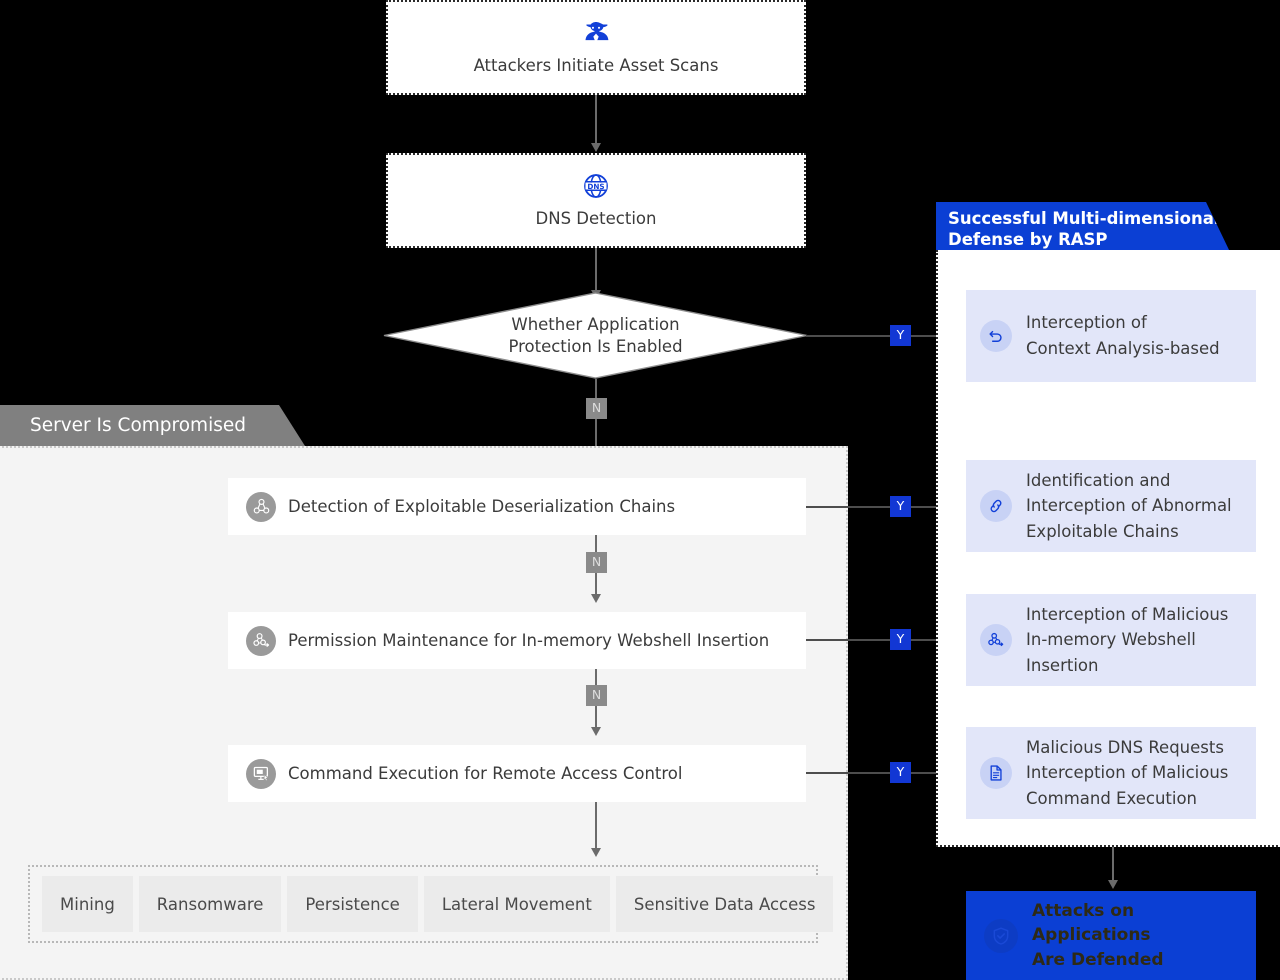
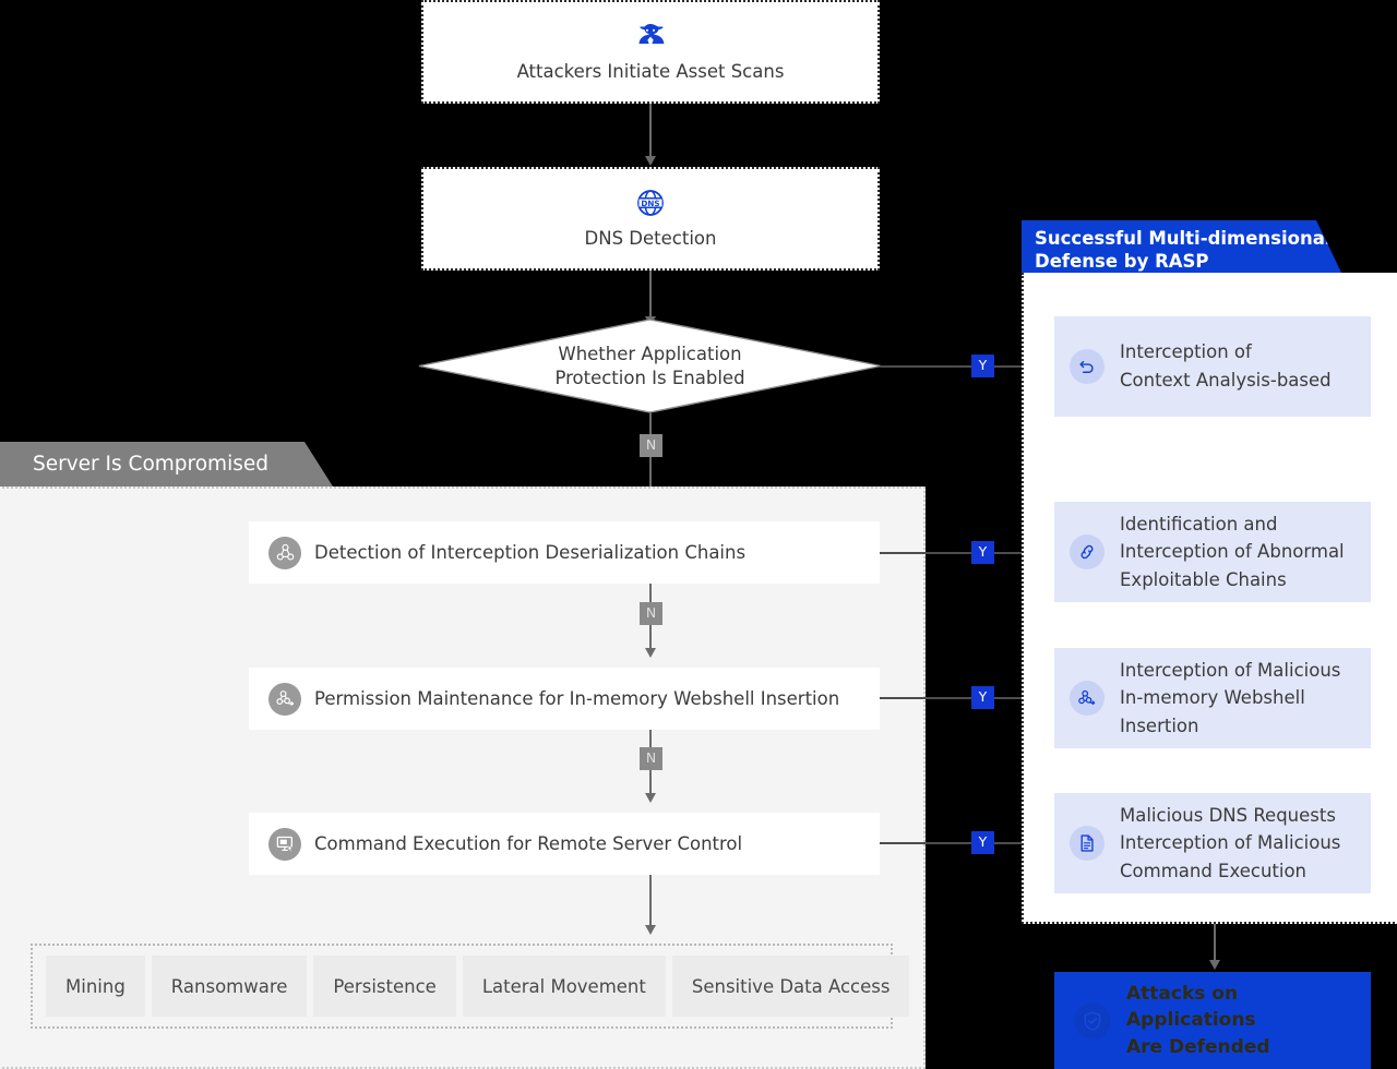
  Attackers Initiate Asset Scans
  DNS
  DNS Detection
  Whether Application
  Protection Is Enabled
  Y
  N
  Server Is Compromised
- Detection of Exploitable Deserialization Chains
+ Detection of Interception Deserialization Chains
  Y
  N
  Permission Maintenance for In-memory Webshell Insertion
  Y
  N
- Command Execution for Remote Access Control
+ Command Execution for Remote Server Control
  Y
  Mining
  Ransomware
  Persistence
  Lateral Movement
  Sensitive Data Access
  Successful Multi-dimensiona
  Defense by RASP
  Interception of
  Context Analysis-based
  Identification and
  Interception of Abnormal
  Exploitable Chains
  Interception of Malicious
  In-memory Webshell
  Insertion
  Malicious DNS Requests
  Interception of Malicious
  Command Execution
  Attacks on Applications
  Are Defended
